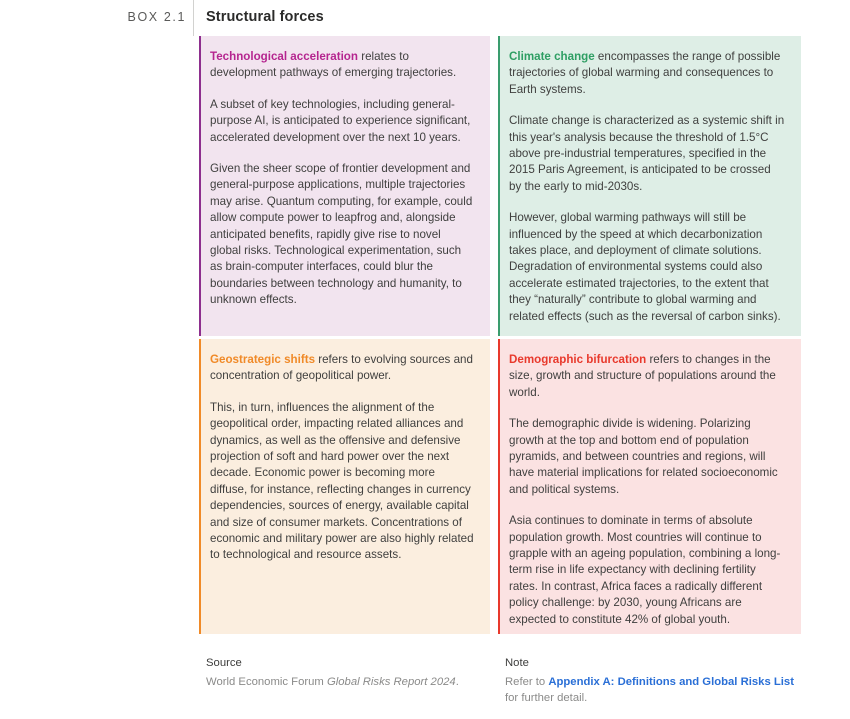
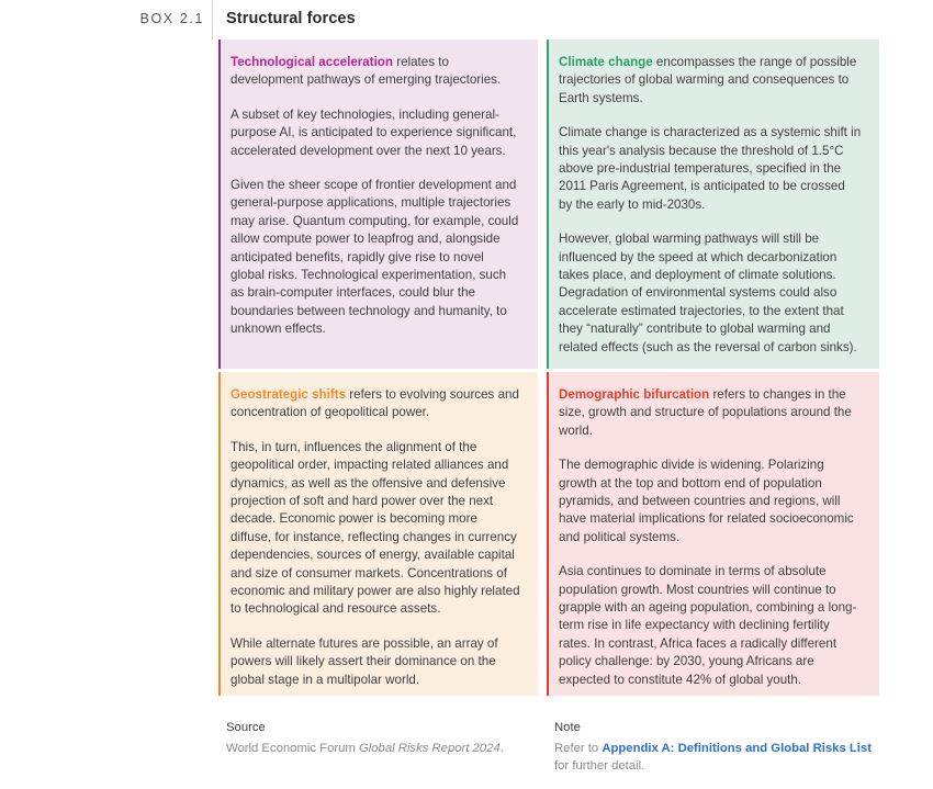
  BOX 2.1
  Structural forces
  Technological acceleration relates to development pathways of emerging trajectories.
  A subset of key technologies, including general-purpose AI, is anticipated to experience significant, accelerated development over the next 10 years.
  Given the sheer scope of frontier development and general-purpose applications, multiple trajectories may arise. Quantum computing, for example, could allow compute power to leapfrog and, alongside anticipated benefits, rapidly give rise to novel global risks. Technological experimentation, such as brain-computer interfaces, could blur the boundaries between technology and humanity, to unknown effects.
  Climate change encompasses the range of possible trajectories of global warming and consequences to Earth systems.
- Climate change is characterized as a systemic shift in this year's analysis because the threshold of 1.5°C above pre-industrial temperatures, specified in the 2015 Paris Agreement, is anticipated to be crossed by the early to mid-2030s.
+ Climate change is characterized as a systemic shift in this year's analysis because the threshold of 1.5°C above pre-industrial temperatures, specified in the 2011 Paris Agreement, is anticipated to be crossed by the early to mid-2030s.
  However, global warming pathways will still be influenced by the speed at which decarbonization takes place, and deployment of climate solutions. Degradation of environmental systems could also accelerate estimated trajectories, to the extent that they “naturally” contribute to global warming and related effects (such as the reversal of carbon sinks).
  Geostrategic shifts refers to evolving sources and concentration of geopolitical power.
  This, in turn, influences the alignment of the geopolitical order, impacting related alliances and dynamics, as well as the offensive and defensive projection of soft and hard power over the next decade. Economic power is becoming more diffuse, for instance, reflecting changes in currency dependencies, sources of energy, available capital and size of consumer markets. Concentrations of economic and military power are also highly related to technological and resource assets.
+ While alternate futures are possible, an array of powers will likely assert their dominance on the global stage in a multipolar world.
  Demographic bifurcation refers to changes in the size, growth and structure of populations around the world.
  The demographic divide is widening. Polarizing growth at the top and bottom end of population pyramids, and between countries and regions, will have material implications for related socioeconomic and political systems.
  Asia continues to dominate in terms of absolute population growth. Most countries will continue to grapple with an ageing population, combining a long-term rise in life expectancy with declining fertility rates. In contrast, Africa faces a radically different policy challenge: by 2030, young Africans are expected to constitute 42% of global youth.
  Source
  World Economic Forum Global Risks Report 2024.
  Note
  Refer to Appendix A: Definitions and Global Risks List for further detail.
